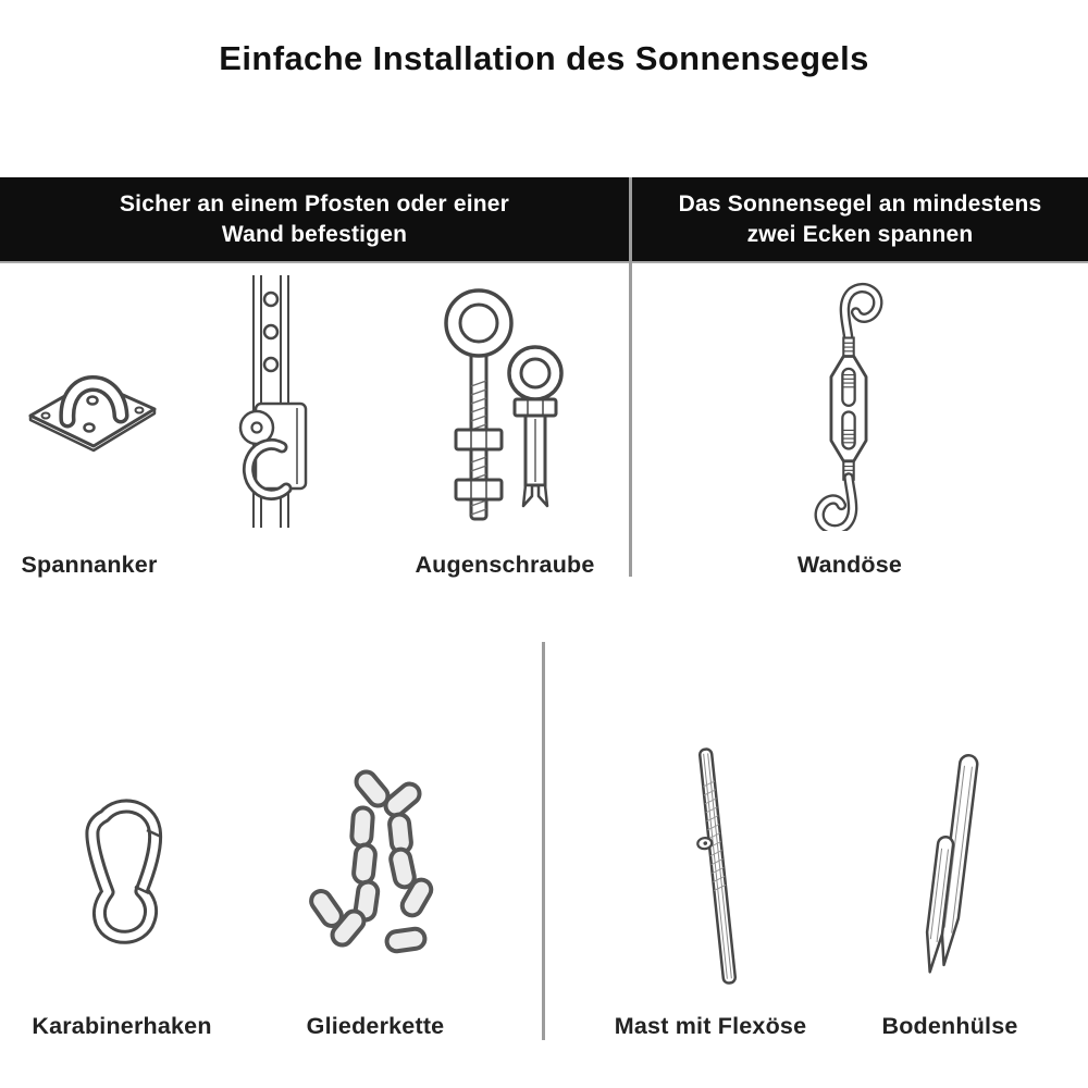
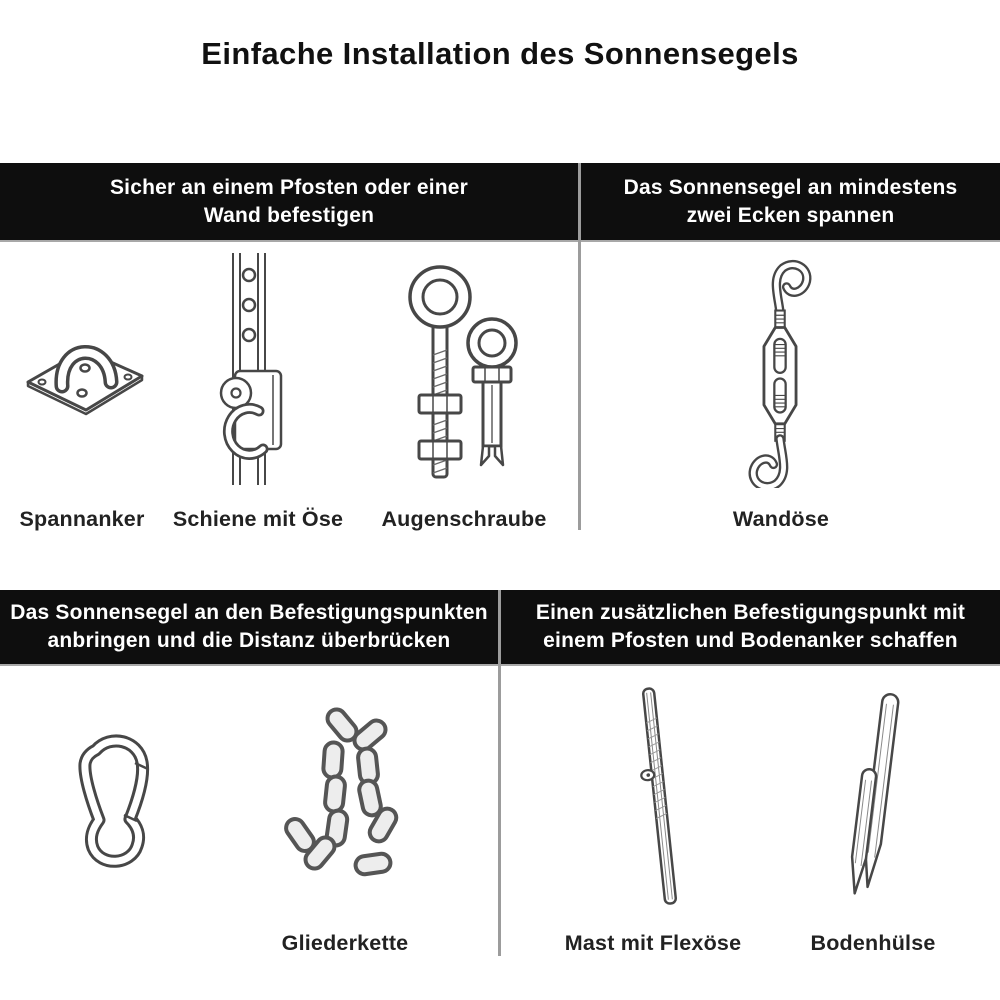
  Einfache Installation des Sonnensegels
  Sicher an einem Pfosten oder einer
  Wand befestigen
  Das Sonnensegel an mindestens
  zwei Ecken spannen
+ Das Sonnensegel an den Befestigungspunkten
+ anbringen und die Distanz überbrücken
+ Einen zusätzlichen Befestigungspunkt mit
+ einem Pfosten und Bodenanker schaffen
  Spannanker
+ Schiene mit Öse
  Augenschraube
  Wandöse
- Karabinerhaken
  Gliederkette
  Mast mit Flexöse
  Bodenhülse
